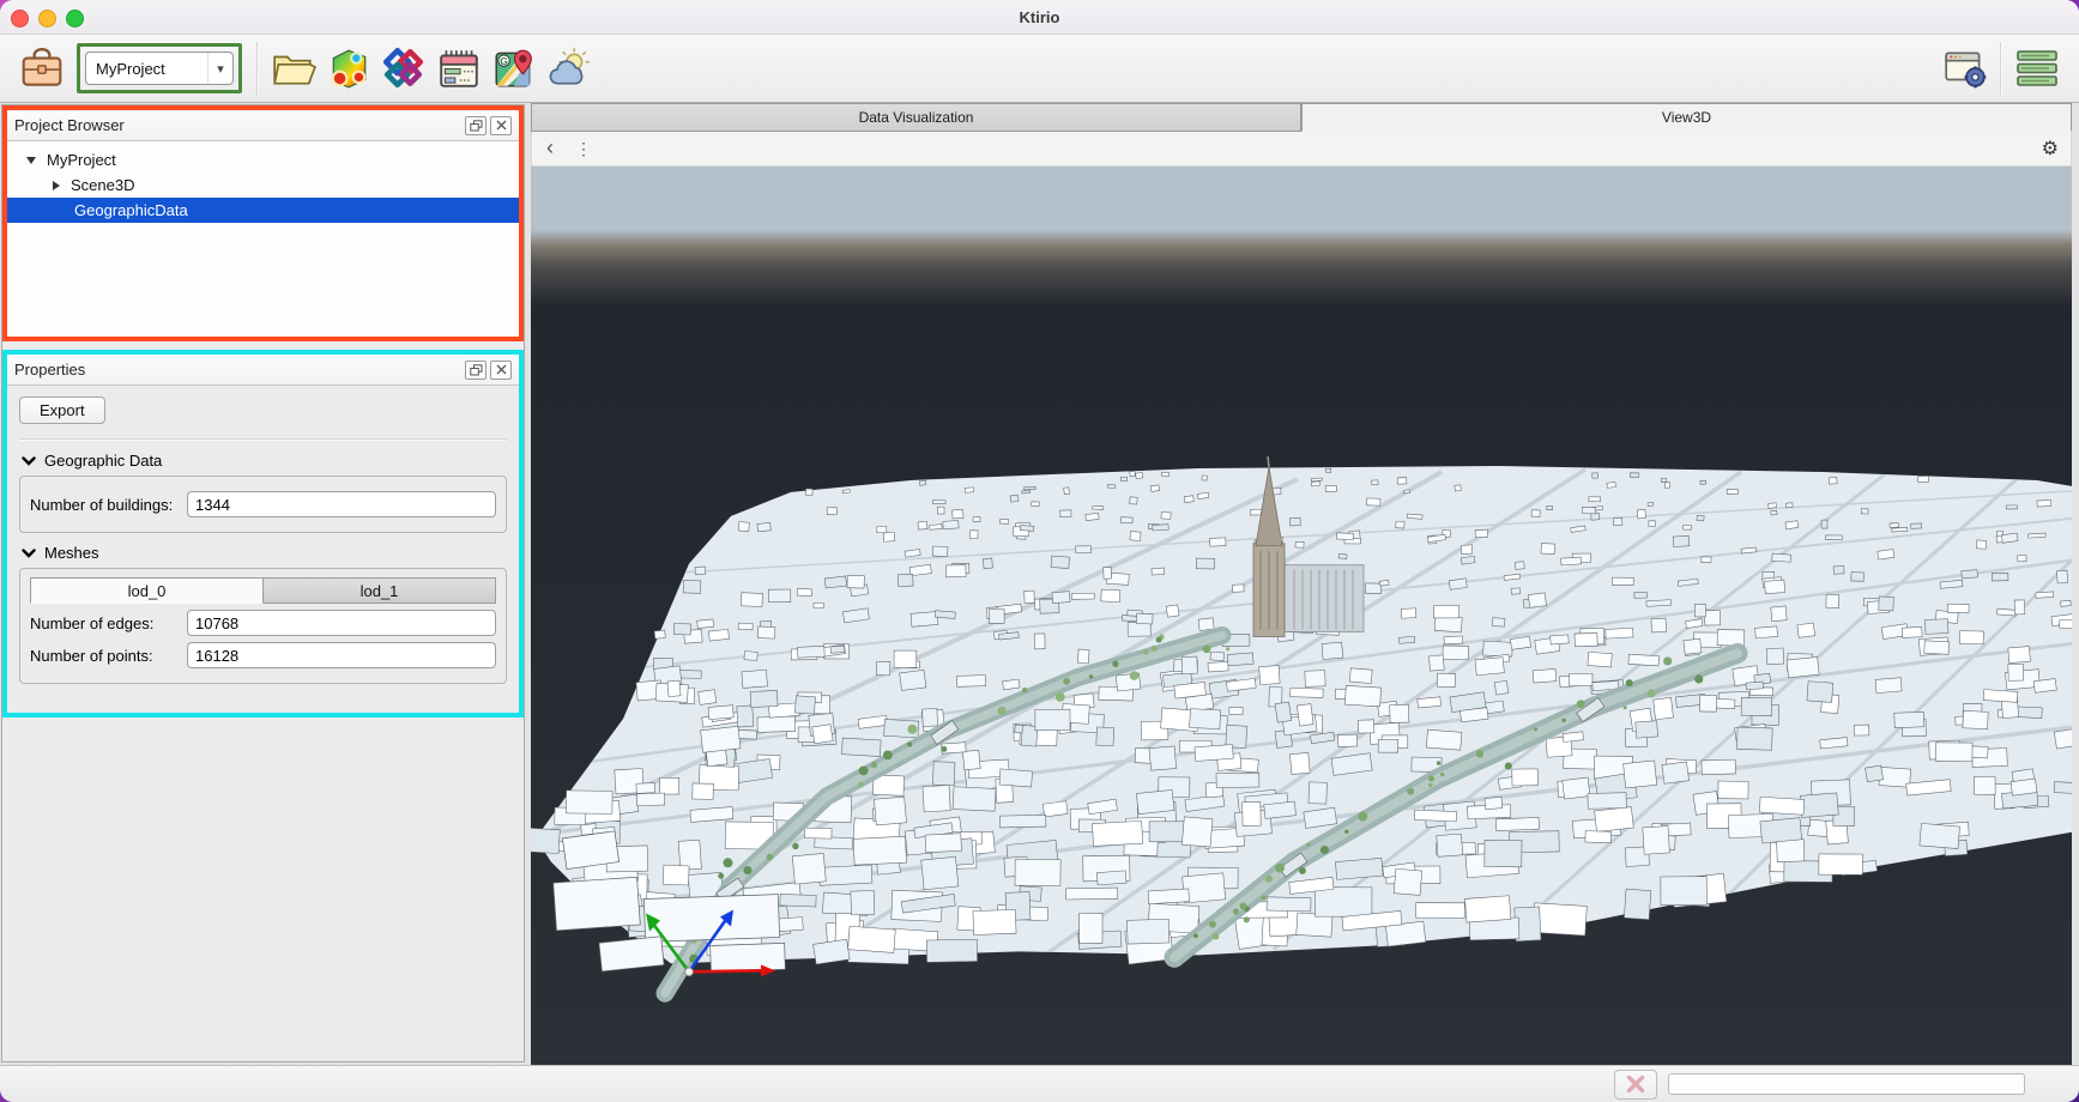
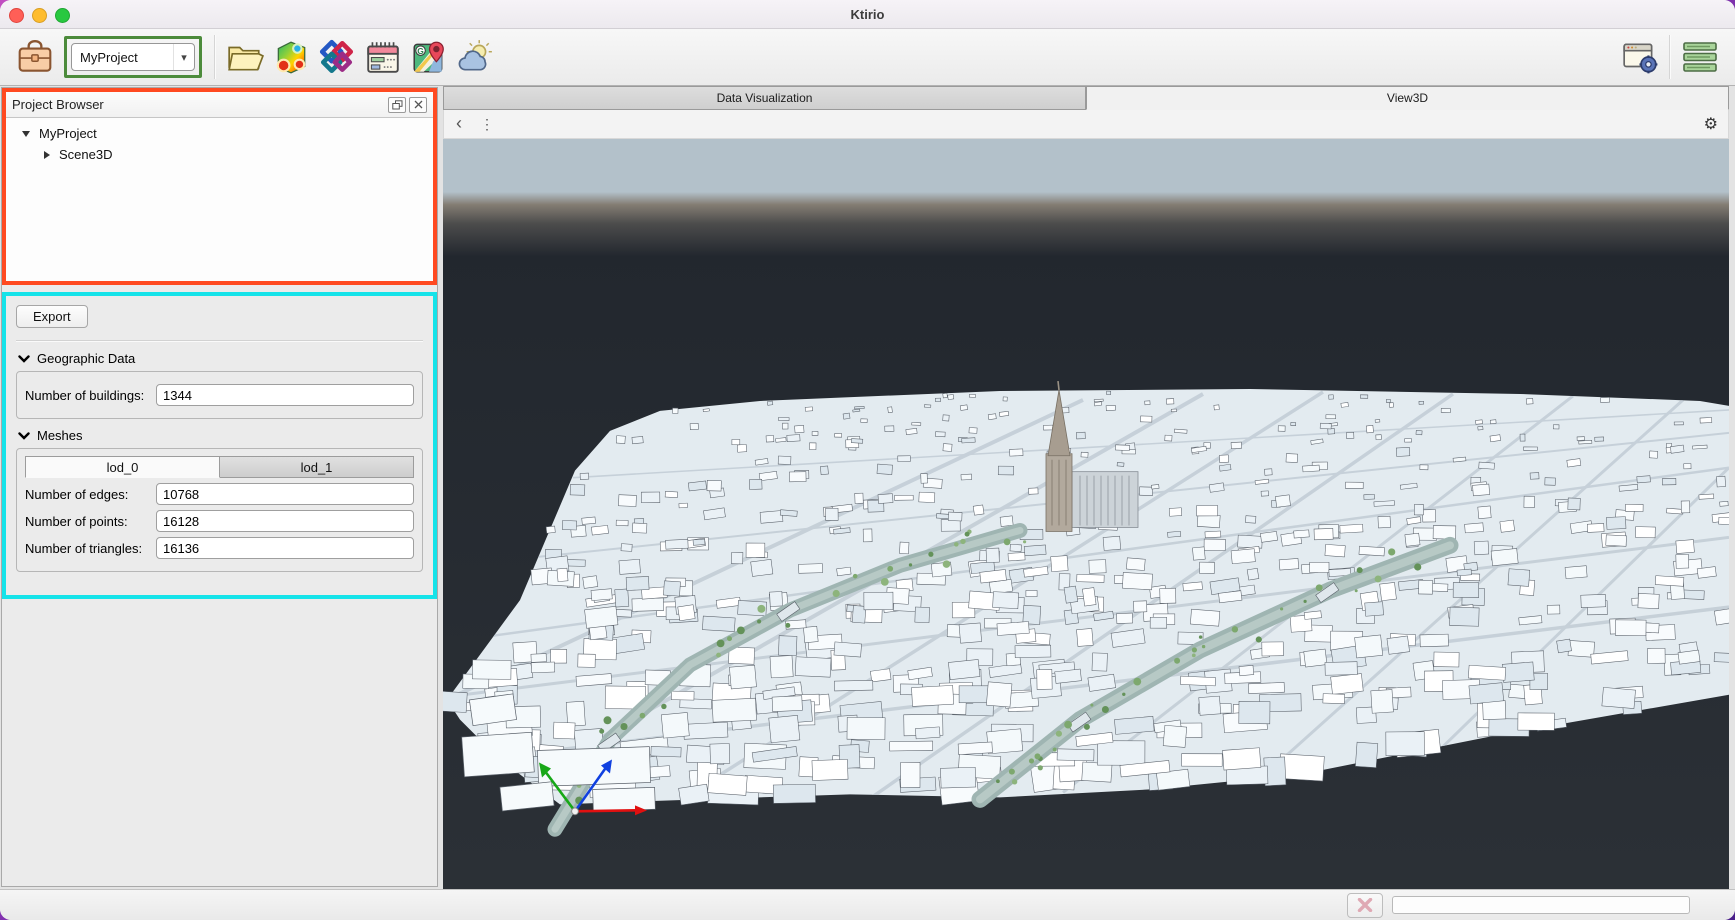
  Ktirio
  MyProject
  ▾
  G
  Project Browser
  MyProject
  Scene3D
- GeographicData
- Properties
  Export
  Geographic Data
  Number of buildings:
  1344
  Meshes
  lod_0
  lod_1
  Number of edges:
  10768
  Number of points:
  16128
+ Number of triangles:
+ 16136
  Data Visualization
  View3D
  ‹
  ⋮
  ⚙
